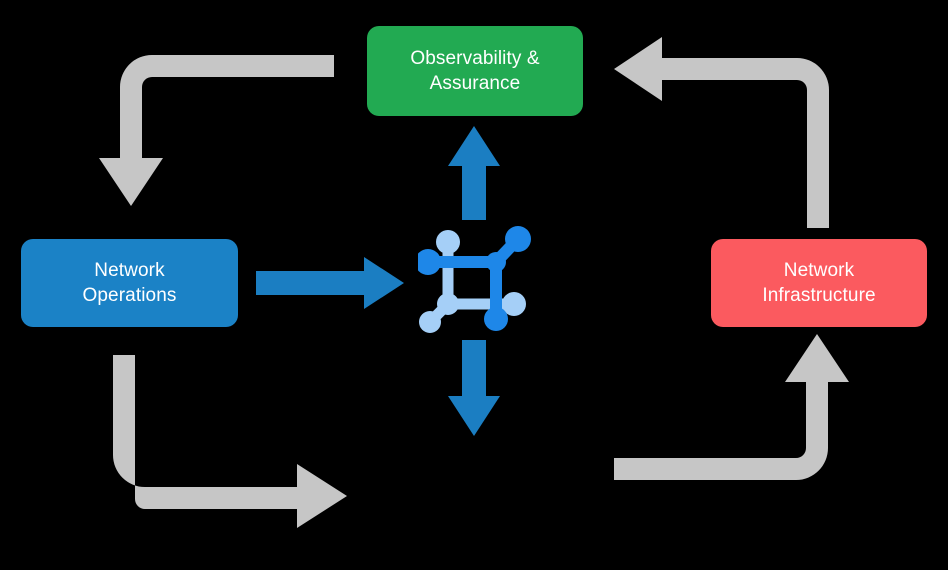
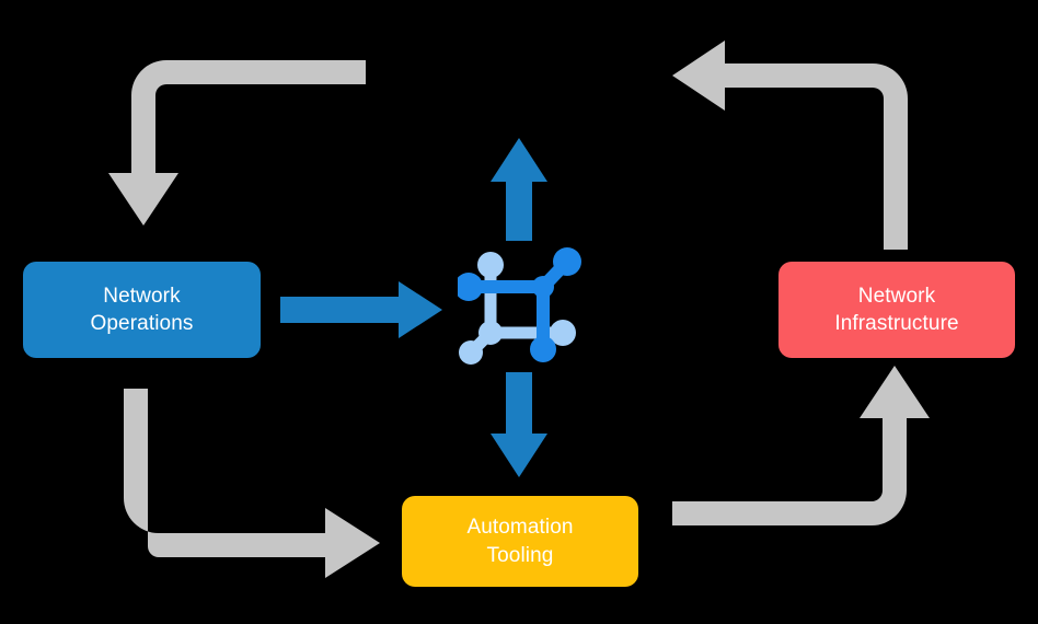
- Observability &
- Assurance
  Network
  Operations
  Network
  Infrastructure
+ Automation
+ Tooling
